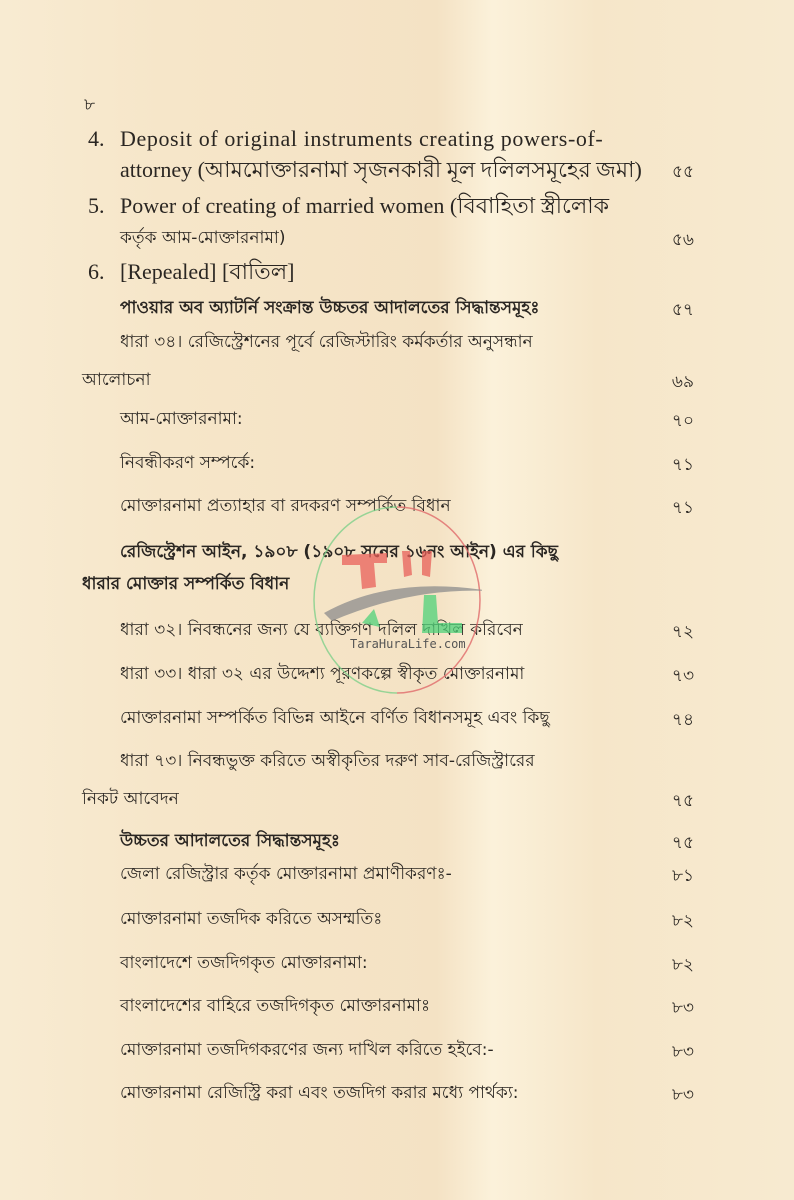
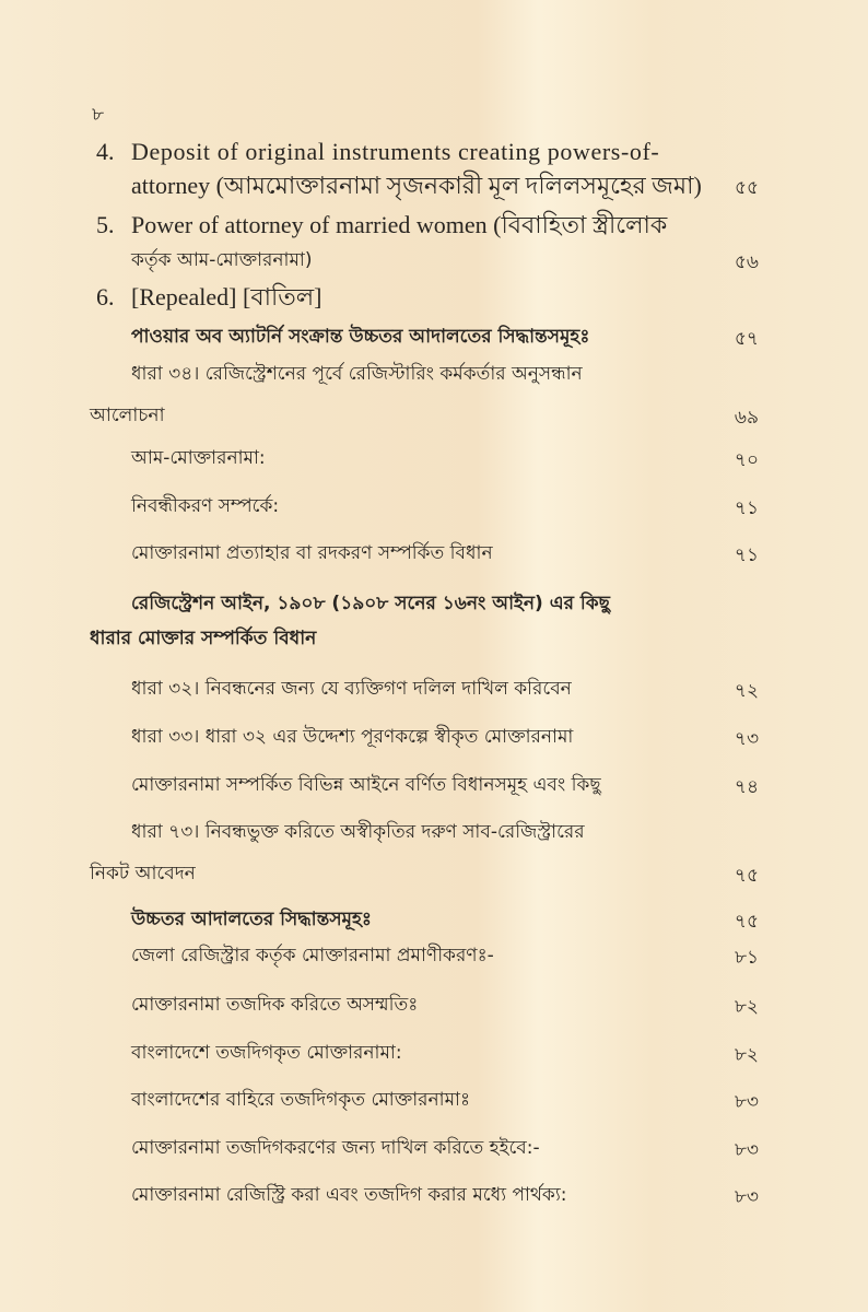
  ৮
  4.
  Deposit of original instruments creating powers-of-
  attorney (আমমোক্তারনামা সৃজনকারী মূল দলিলসমূহের জমা)
  ৫৫
  5.
- Power of creating of married women (বিবাহিতা স্ত্রীলোক
+ Power of attorney of married women (বিবাহিতা স্ত্রীলোক
  কর্তৃক আম-মোক্তারনামা)
  ৫৬
  6.
  [Repealed] [বাতিল]
  পাওয়ার অব অ্যাটর্নি সংক্রান্ত উচ্চতর আদালতের সিদ্ধান্তসমূহঃ
  ৫৭
  ধারা ৩৪। রেজিস্ট্রেশনের পূর্বে রেজিস্টারিং কর্মকর্তার অনুসন্ধান
  আলোচনা
  ৬৯
  আম-মোক্তারনামা:
  ৭০
  নিবন্ধীকরণ সম্পর্কে:
  ৭১
  মোক্তারনামা প্রত্যাহার বা রদকরণ সম্পর্কিত বিধান
  ৭১
  রেজিস্ট্রেশন আইন, ১৯০৮ (১৯০৮ সনের ১৬নং আইন) এর কিছু
  ধারার মোক্তার সম্পর্কিত বিধান
  ধারা ৩২। নিবন্ধনের জন্য যে ব্যক্তিগণ দলিল দাখিল করিবেন
  ৭২
  ধারা ৩৩। ধারা ৩২ এর উদ্দেশ্য পূরণকল্পে স্বীকৃত মোক্তারনামা
  ৭৩
  মোক্তারনামা সম্পর্কিত বিভিন্ন আইনে বর্ণিত বিধানসমূহ এবং কিছু
  ৭৪
  ধারা ৭৩। নিবন্ধভুক্ত করিতে অস্বীকৃতির দরুণ সাব-রেজিস্ট্রারের
  নিকট আবেদন
  ৭৫
  উচ্চতর আদালতের সিদ্ধান্তসমূহঃ
  ৭৫
  জেলা রেজিস্ট্রার কর্তৃক মোক্তারনামা প্রমাণীকরণঃ-
  ৮১
  মোক্তারনামা তজদিক করিতে অসম্মতিঃ
  ৮২
  বাংলাদেশে তজদিগকৃত মোক্তারনামা:
  ৮২
  বাংলাদেশের বাহিরে তজদিগকৃত মোক্তারনামাঃ
  ৮৩
  মোক্তারনামা তজদিগকরণের জন্য দাখিল করিতে হইবে:-
  ৮৩
  মোক্তারনামা রেজিস্ট্রি করা এবং তজদিগ করার মধ্যে পার্থক্য:
  ৮৩
- TaraHuraLife.com
